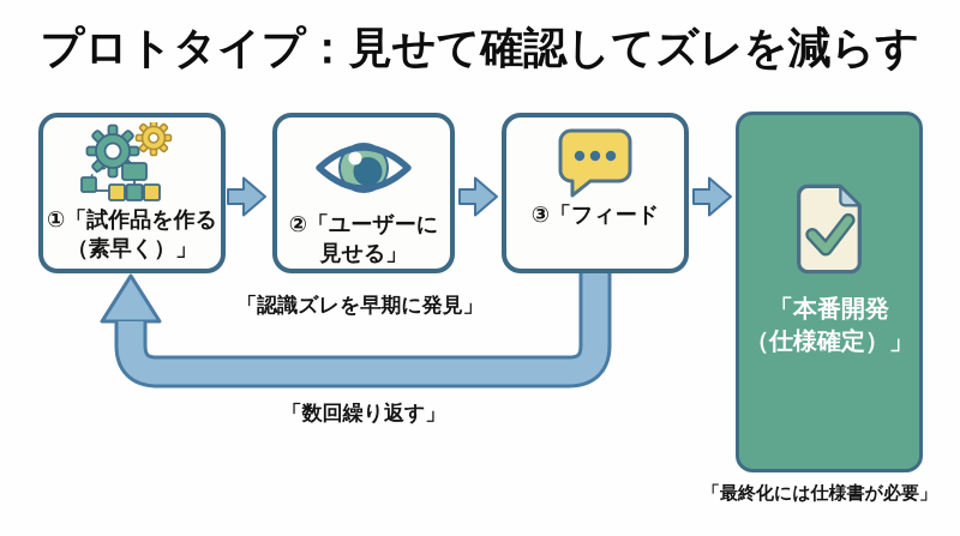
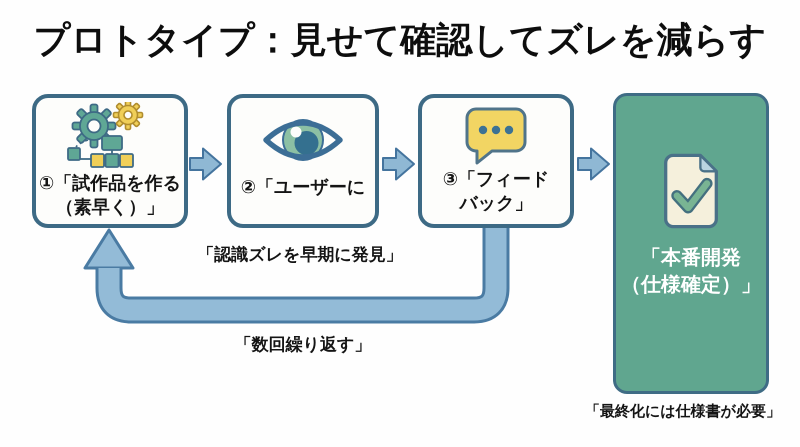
  プロトタイプ：見せて確認してズレを減らす
  ①「試作品を作る
  （素早く）」
  ②「ユーザーに
- 見せる」
  ③「フィード
+ バック」
  「本番開発
  （仕様確定）」
  「認識ズレを早期に発見」
  「数回繰り返す」
  「最終化には仕様書が必要」
